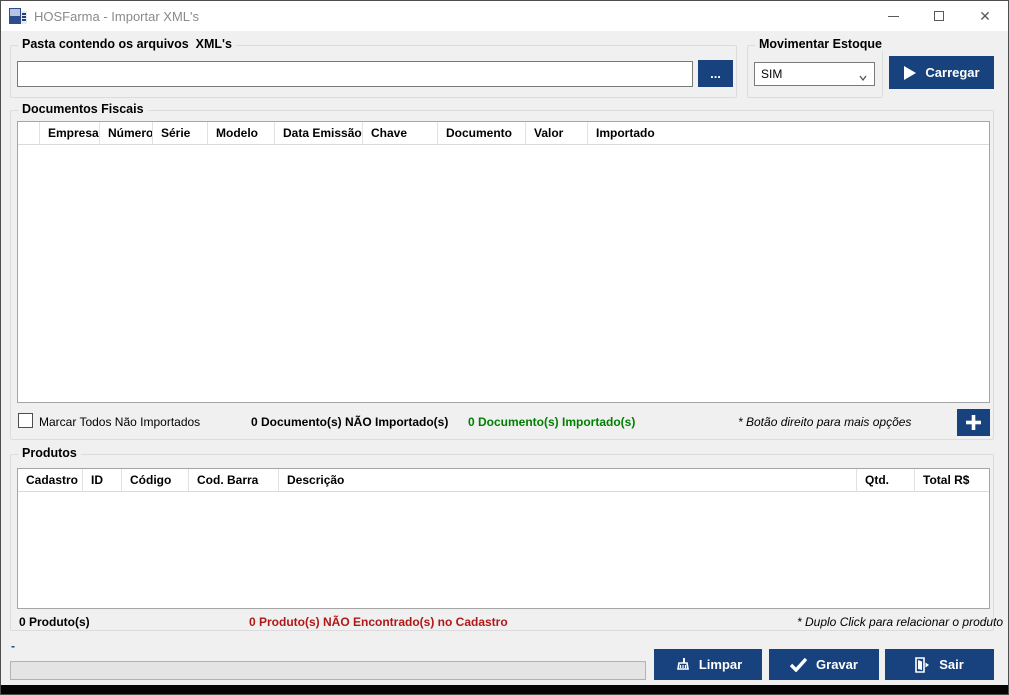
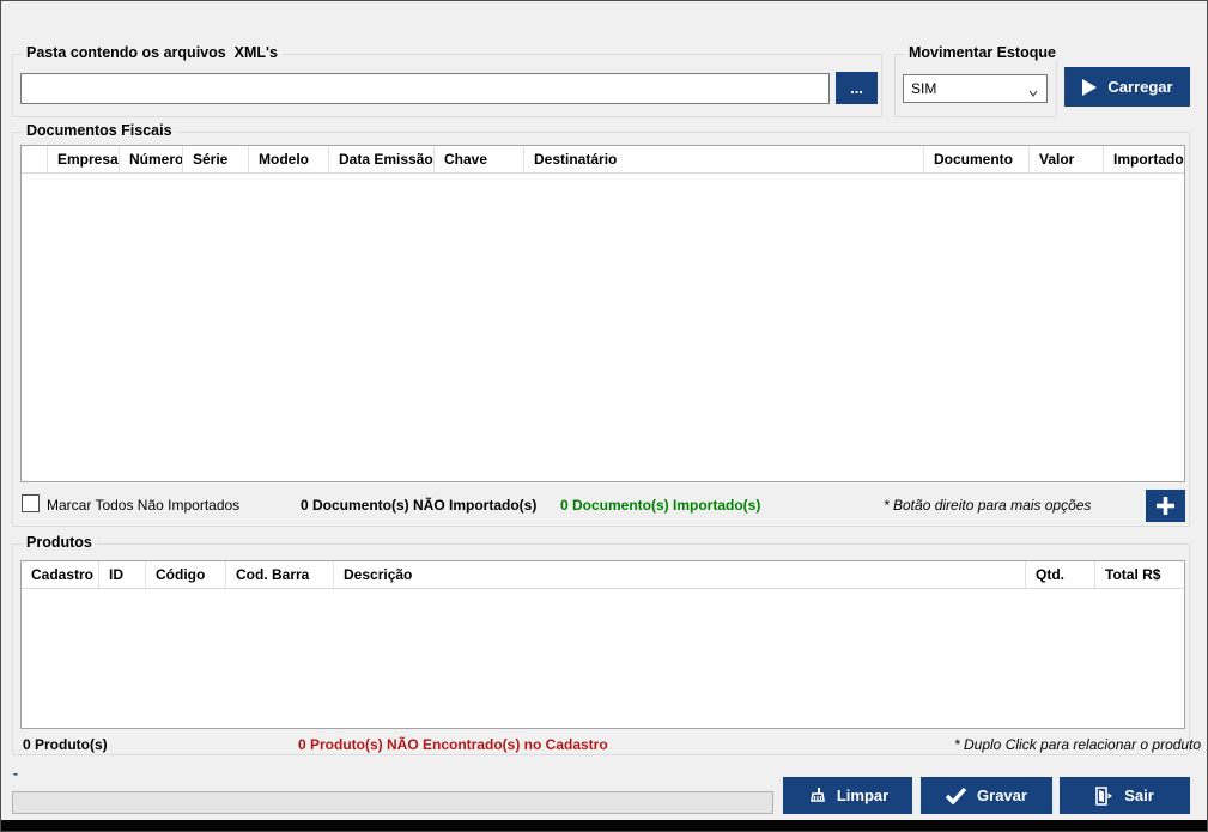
- HOSFarma - Importar XML's
- ✕
  Pasta contendo os arquivos XML's
  ...
  Movimentar Estoque
  SIM
  Carregar
  Documentos Fiscais
  Empresa
  Número
  Série
  Modelo
  Data Emissão
  Chave
+ Destinatário
  Documento
  Valor
  Importado
  Marcar Todos Não Importados
  0 Documento(s) NÃO Importado(s)
  0 Documento(s) Importado(s)
  * Botão direito para mais opções
  Produtos
  Cadastro
  ID
  Código
  Cod. Barra
  Descrição
  Qtd.
  Total R$
  0 Produto(s)
  0 Produto(s) NÃO Encontrado(s) no Cadastro
  * Duplo Click para relacionar o produto
  -
  Limpar
  Gravar
  Sair
